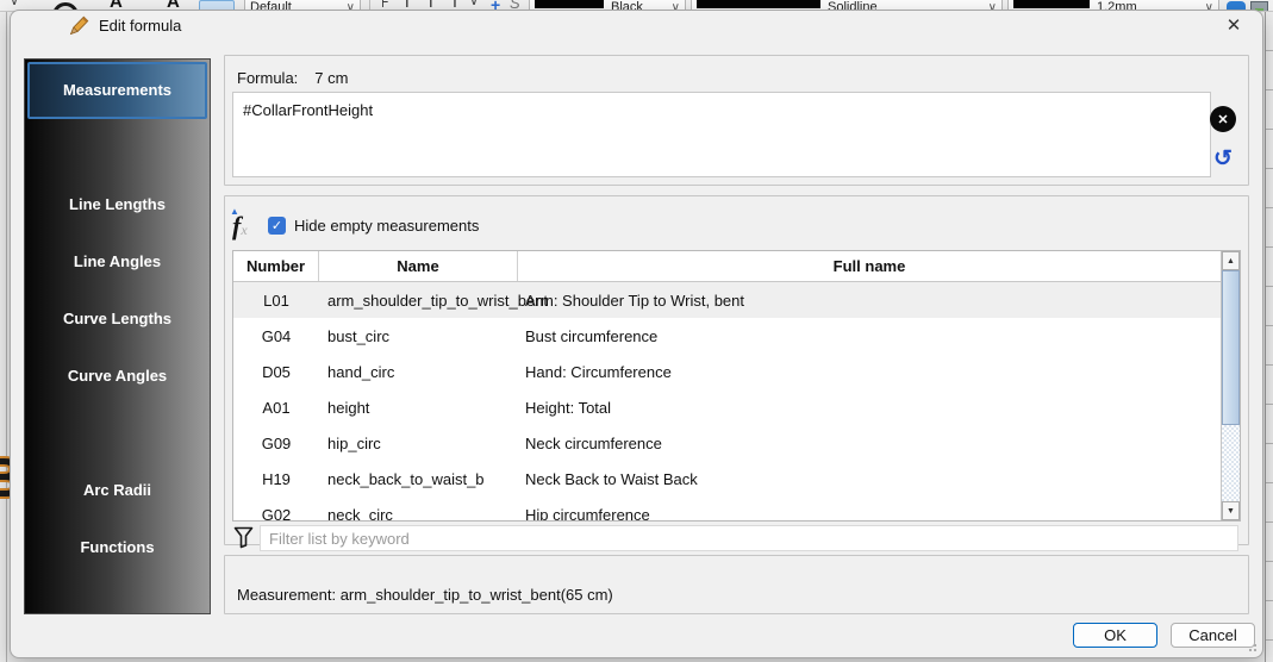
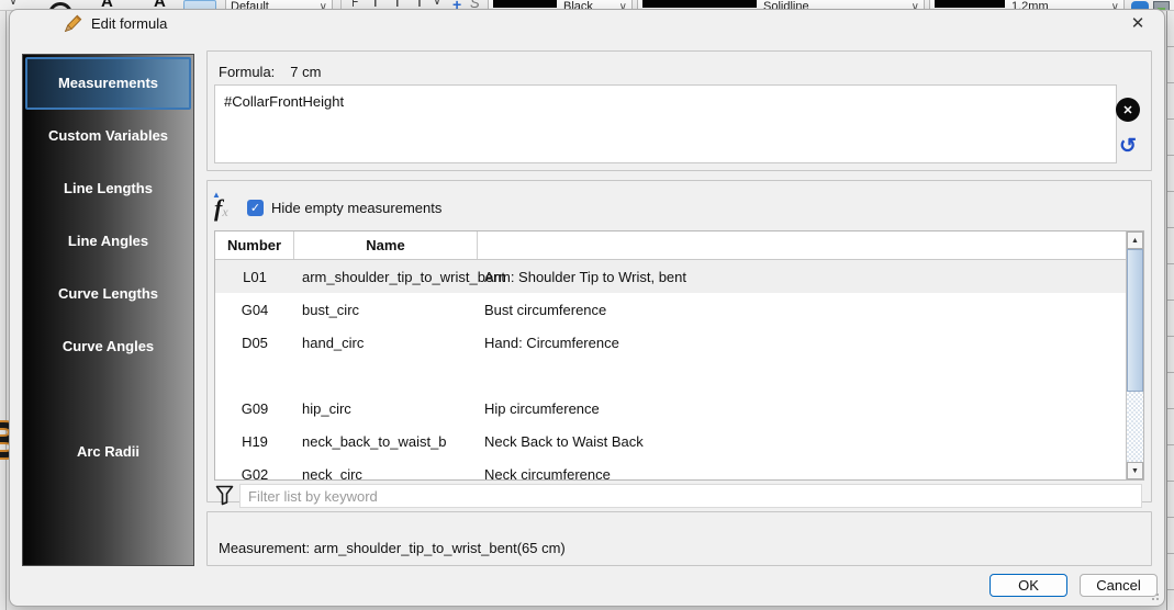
  ∨
  A
  A
  Default
  ∨
  ⊦
  I
  I
  T
  ∨
  +
  S
  Black
  ∨
  Solidline
  ∨
  1.2mm
  ∨
  B
  Edit formula
  ✕
  Measurements
+ Custom Variables
  Line Lengths
  Line Angles
  Curve Lengths
  Curve Angles
  Arc Radii
- Functions
  Formula:
  7 cm
  #CollarFrontHeight
  ✕
  ↺
  ▲
  fx
  ✓
  Hide empty measurements
  Number
  Name
- Full name
  L01
  arm_shoulder_tip_to_wrist_
  Arm: Shoulder Tip to Wrist, bent
  G04
  bust_circ
  Bust circumference
  D05
  hand_circ
  Hand: Circumference
- A01
- height
- Height: Total
  G09
  hip_circ
- Neck circumference
+ Hip circumference
  H19
  neck_back_to_waist_b
  Neck Back to Waist Back
  G02
  neck_circ
- Hip circumference
+ Neck circumference
  Filter list by keyword
  Measurement: arm_shoulder_tip_to_wrist_bent(65 cm)
  OK
  Cancel
